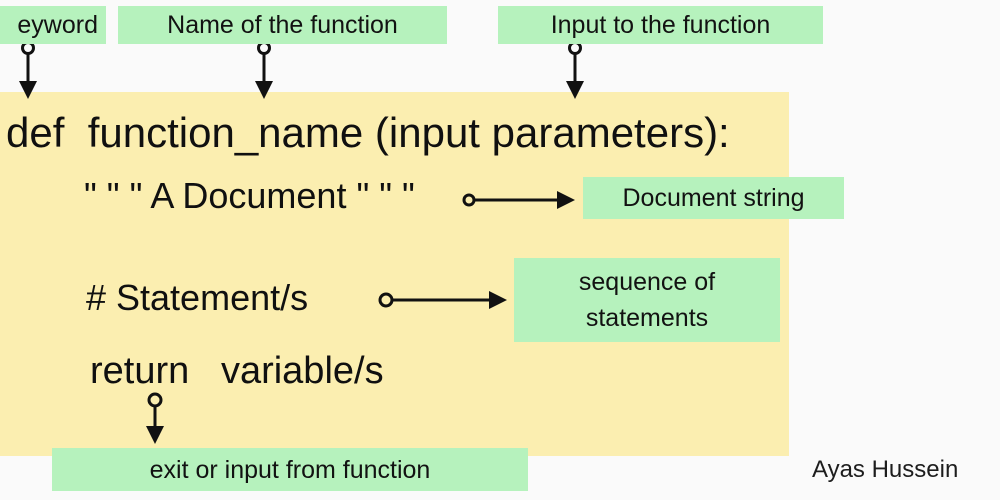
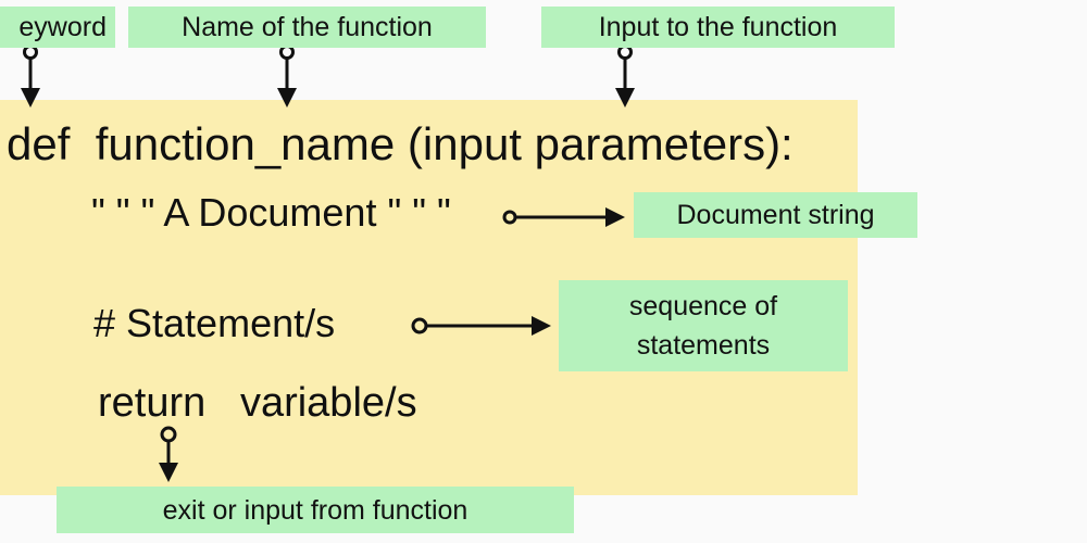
  def function_name (input parameters):
  " " " A Document " " "
  # Statement/s
  return variable/s
  eyword
  Name of the function
  Input to the function
  Document string
  sequence of
  statements
  exit or input from function
- Ayas Hussein
